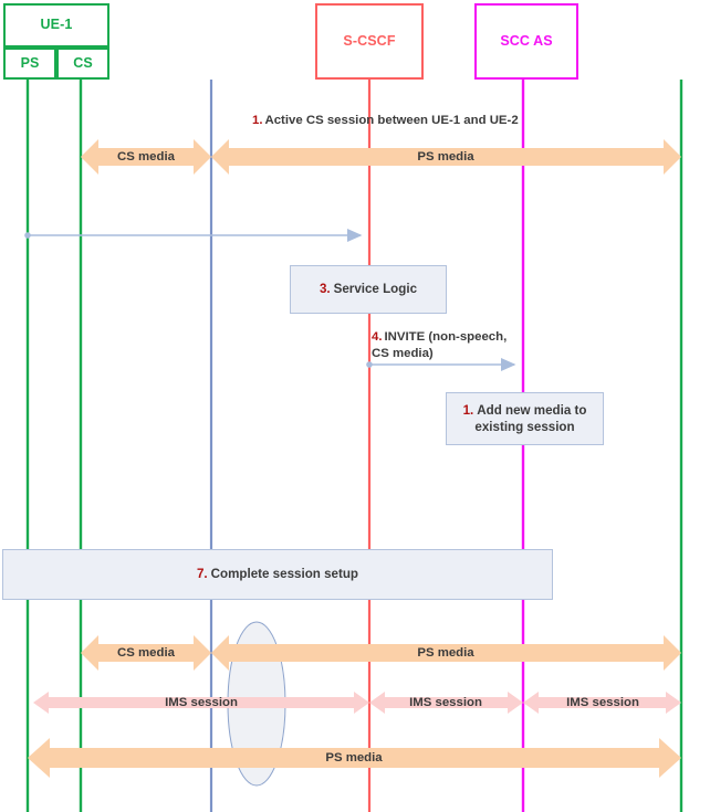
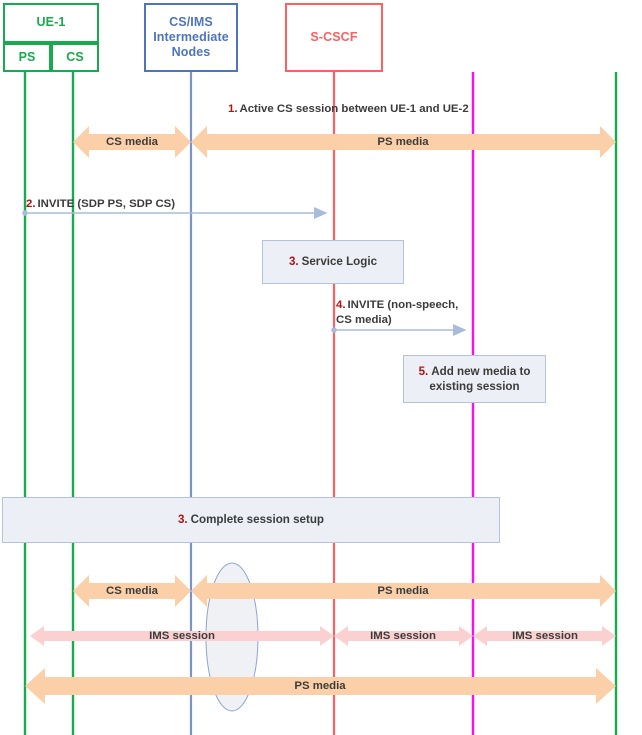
  UE-1
  PS
  CS
+ CS/IMS Intermediate Nodes
  S-CSCF
- SCC AS
  1. Active CS session between UE-1 and UE-2
  CS media
  PS media
+ 2. INVITE (SDP PS, SDP CS)
  3. Service Logic
  4. INVITE (non-speech, CS media)
- 1. Add new media to existing session
+ 5. Add new media to existing session
- 7. Complete session setup
+ 3. Complete session setup
  CS media
  PS media
  IMS session
  IMS session
  IMS session
  PS media
